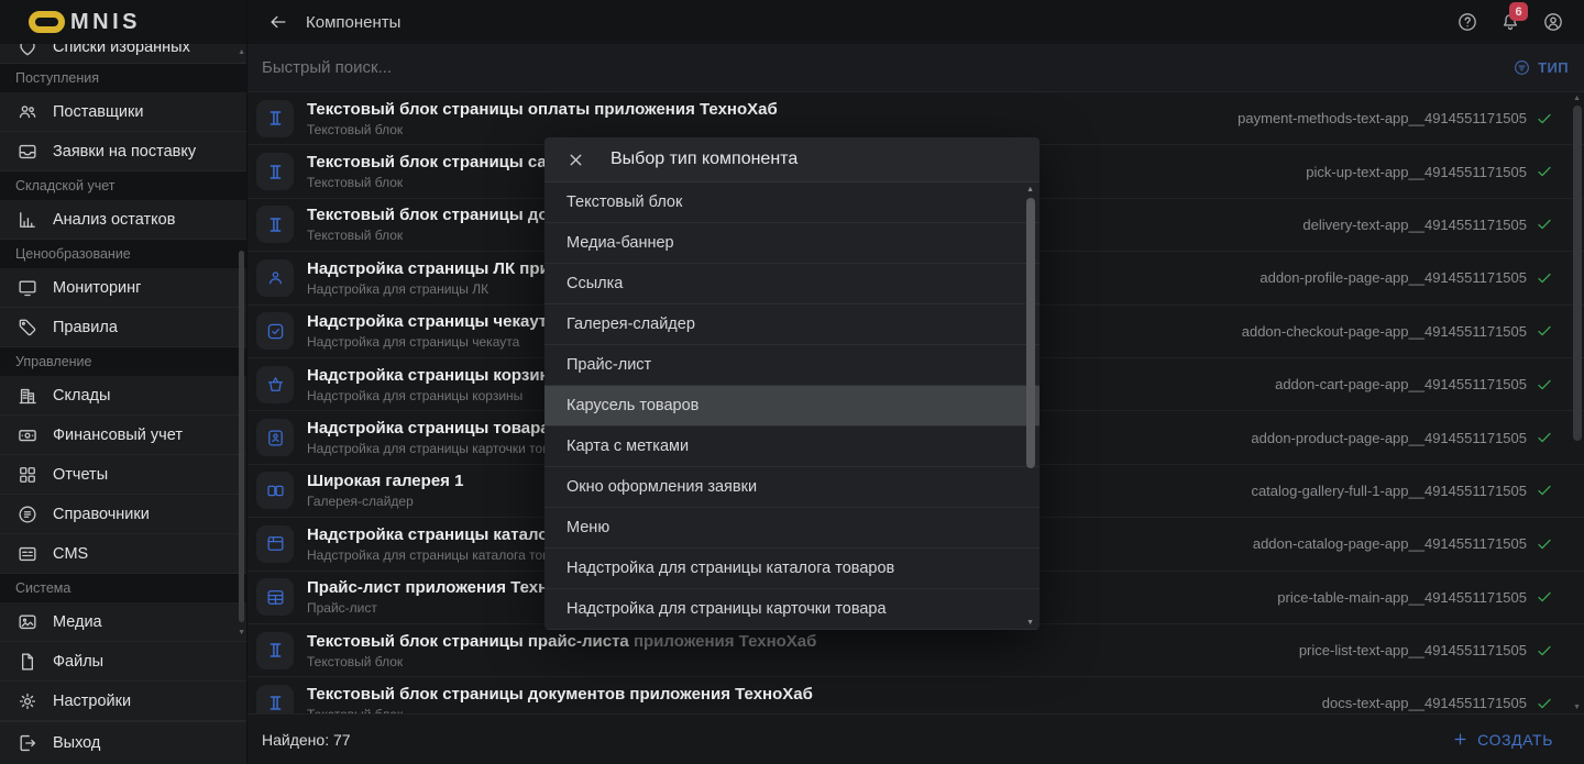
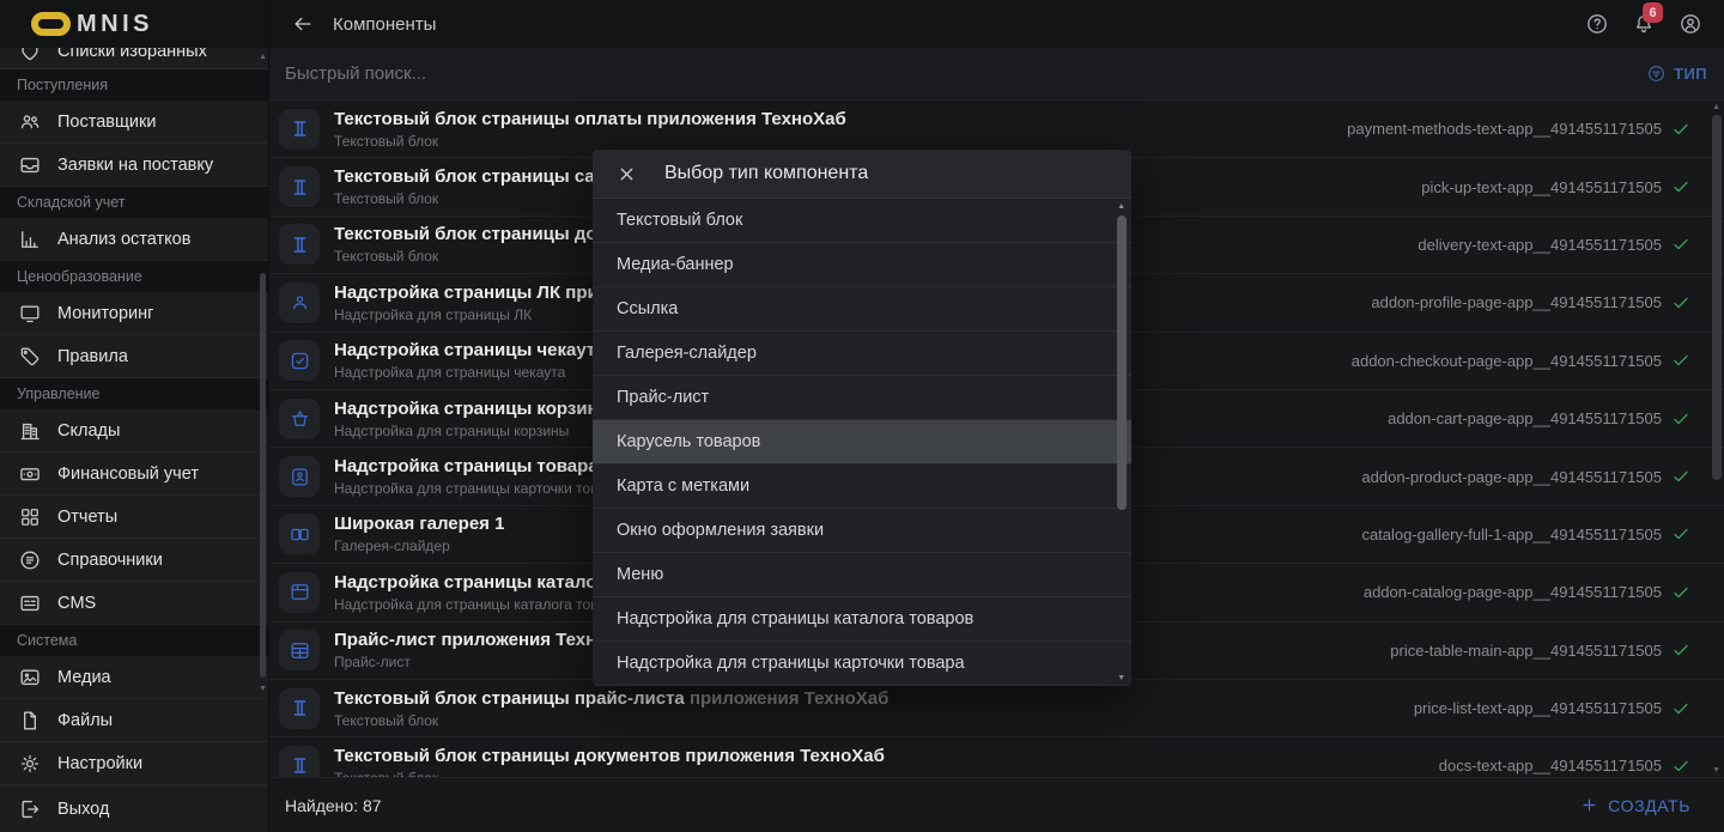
  MNIS
  Списки избранных
  Поступления
  Поставщики
  Заявки на поставку
  Складской учет
  Анализ остатков
  Ценообразование
  Мониторинг
  Правила
  Управление
  Склады
  Финансовый учет
  Отчеты
  Справочники
  CMS
  Система
  Медиа
  Файлы
  Настройки
  Выход
  Компоненты
  6
  Быстрый поиск...
  ТИП
  Текстовый блок страницы оплаты приложения ТехноХаб
  Текстовый блок
  payment-methods-text-app__4914551171505
  Текстовый блок страницы са
  Текстовый блок
  pick-up-text-app__4914551171505
  Текстовый блок страницы до
  Текстовый блок
  delivery-text-app__4914551171505
  Надстройка страницы ЛК пр
  Надстройка для страницы ЛК
  addon-profile-page-app__4914551171505
  Надстройка страницы чекаут
  Надстройка для страницы чекаута
  addon-checkout-page-app__4914551171505
  Надстройка страницы корзи
  Надстройка для страницы корзины
  addon-cart-page-app__4914551171505
  Надстройка страницы товар
  Надстройка для страницы карточки то
  addon-product-page-app__4914551171505
  Широкая галерея 1
  Галерея-слайдер
  catalog-gallery-full-1-app__4914551171505
  Надстройка страницы катало
  Надстройка для страницы каталога то
  addon-catalog-page-app__4914551171505
  Прайс-лист приложения Техн
  Прайс-лист
  price-table-main-app__4914551171505
  Текстовый блок страницы прайс-листа приложения ТехноХаб
  Текстовый блок
  price-list-text-app__4914551171505
  Текстовый блок страницы документов приложения ТехноХаб
  docs-text-app__4914551171505
- Найдено: 77
+ Найдено: 87
  СОЗДАТЬ
  Выбор тип компонента
  Текстовый блок
  Медиа-баннер
  Ссылка
  Галерея-слайдер
  Прайс-лист
  Карусель товаров
  Карта с метками
  Окно оформления заявки
  Меню
  Надстройка для страницы каталога товаров
  Надстройка для страницы карточки товара
